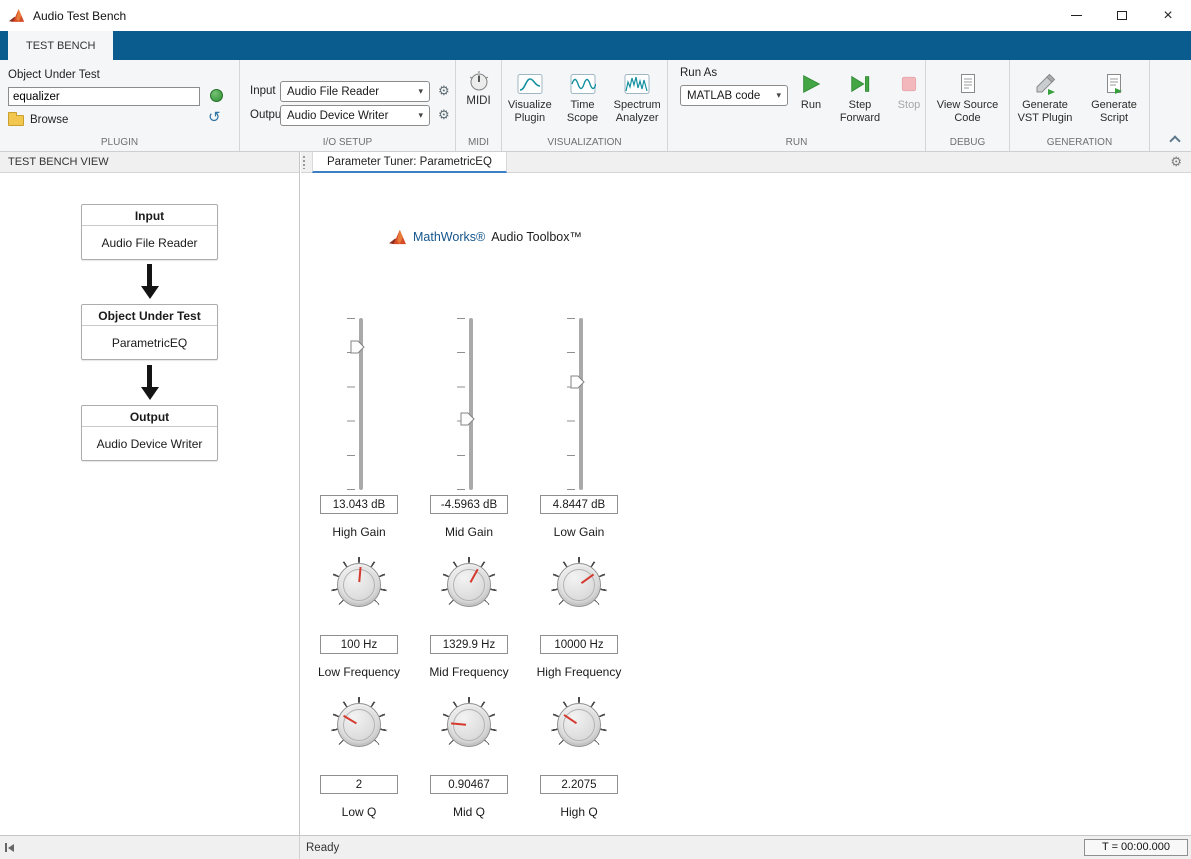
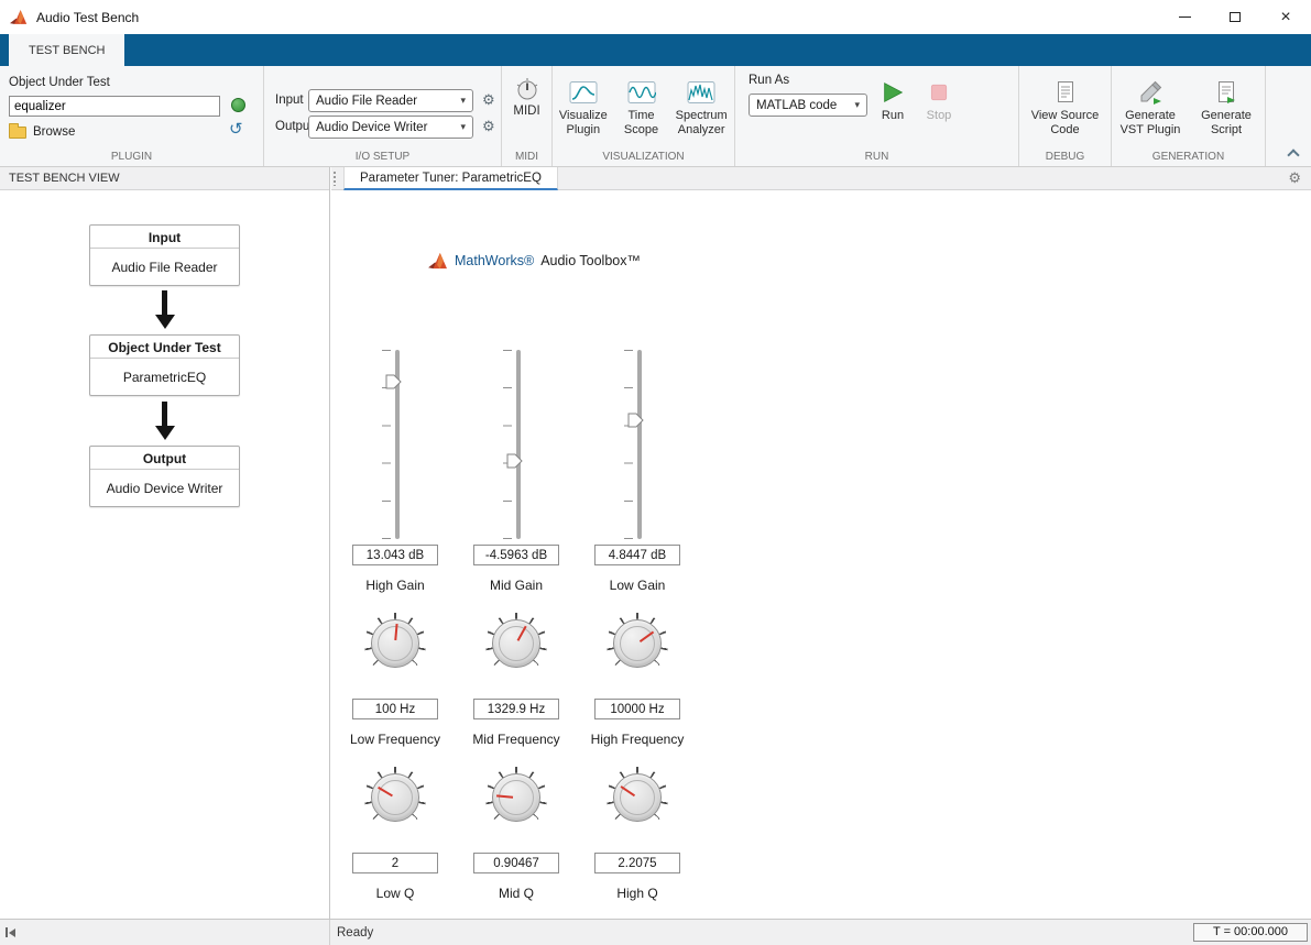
  Audio Test Bench
  ×
  TEST BENCH
  Object Under Test
  equalizer
  Browse
  ↺
  PLUGIN
  Input
  Audio File Reader
  ▾
  ⚙
  Outpu
  Audio Device Writer
  ▾
  ⚙
  I/O SETUP
  MIDI
  MIDI
  Visualize Plugin
  Time Scope
  Spectrum Analyzer
  VISUALIZATION
  Run As
  MATLAB code
  ▾
  Run
- Step Forward
  Stop
  RUN
  View Source Code
  DEBUG
  Generate VST Plugin
  Generate Script
  GENERATION
  TEST BENCH VIEW
  Input
  Audio File Reader
  Object Under Test
  ParametricEQ
  Output
  Audio Device Writer
  Parameter Tuner: ParametricEQ
  ⚙
  MathWorks®
  Audio Toolbox™
  13.043 dB
  High Gain
  100 Hz
  Low Frequency
  2
  Low Q
  -4.5963 dB
  Mid Gain
  1329.9 Hz
  Mid Frequency
  0.90467
  Mid Q
  4.8447 dB
  Low Gain
  10000 Hz
  High Frequency
  2.2075
  High Q
  Ready
  T = 00:00.000
